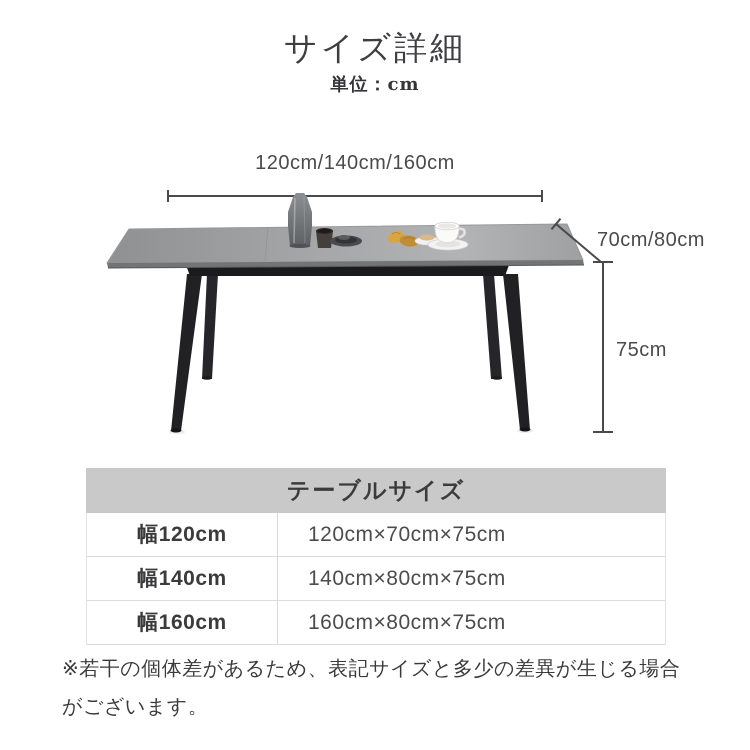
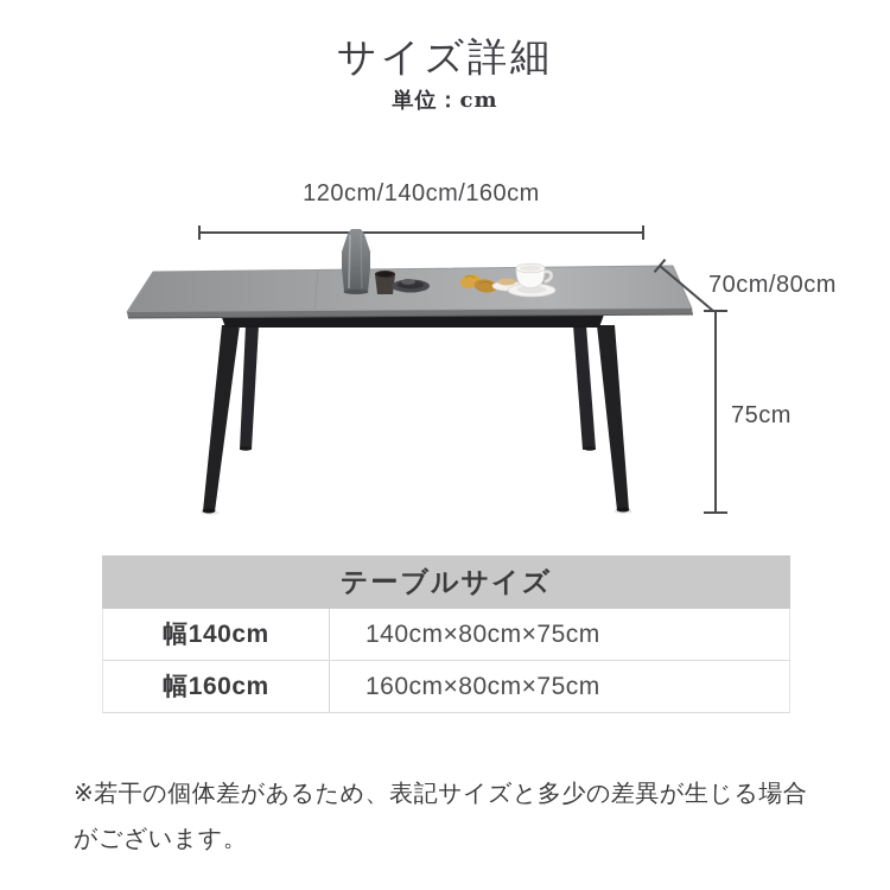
  サイズ詳細
  単位：cm
  120cm/140cm/160cm
  70cm/80cm
  75cm
  テーブルサイズ
- 幅120cm
- 120cm×70cm×75cm
  幅140cm
  140cm×80cm×75cm
  幅160cm
  160cm×80cm×75cm
  ※若干の個体差があるため、表記サイズと多少の差異が生じる場合
  がございます。
